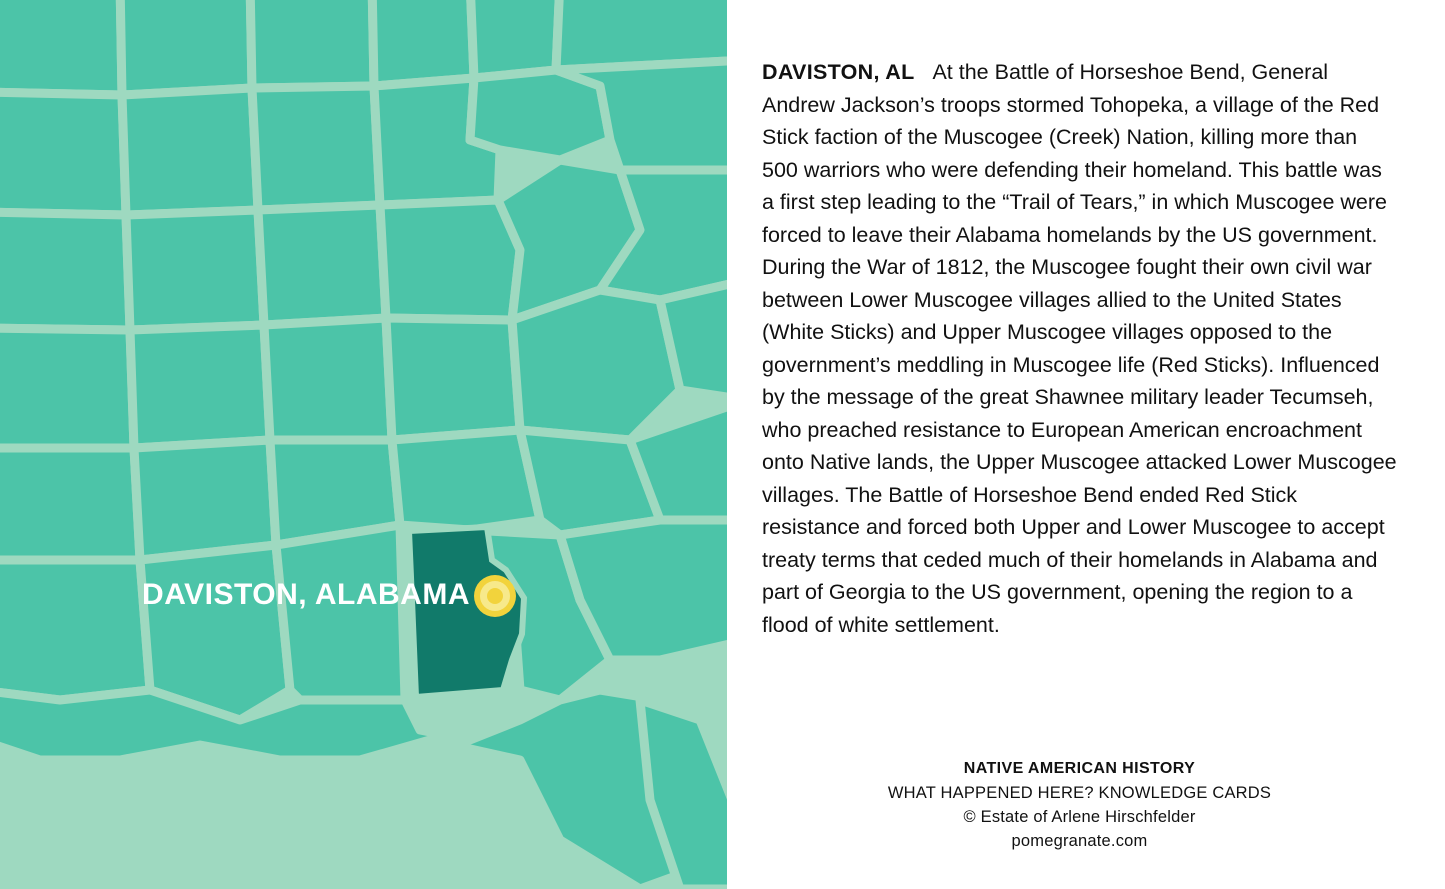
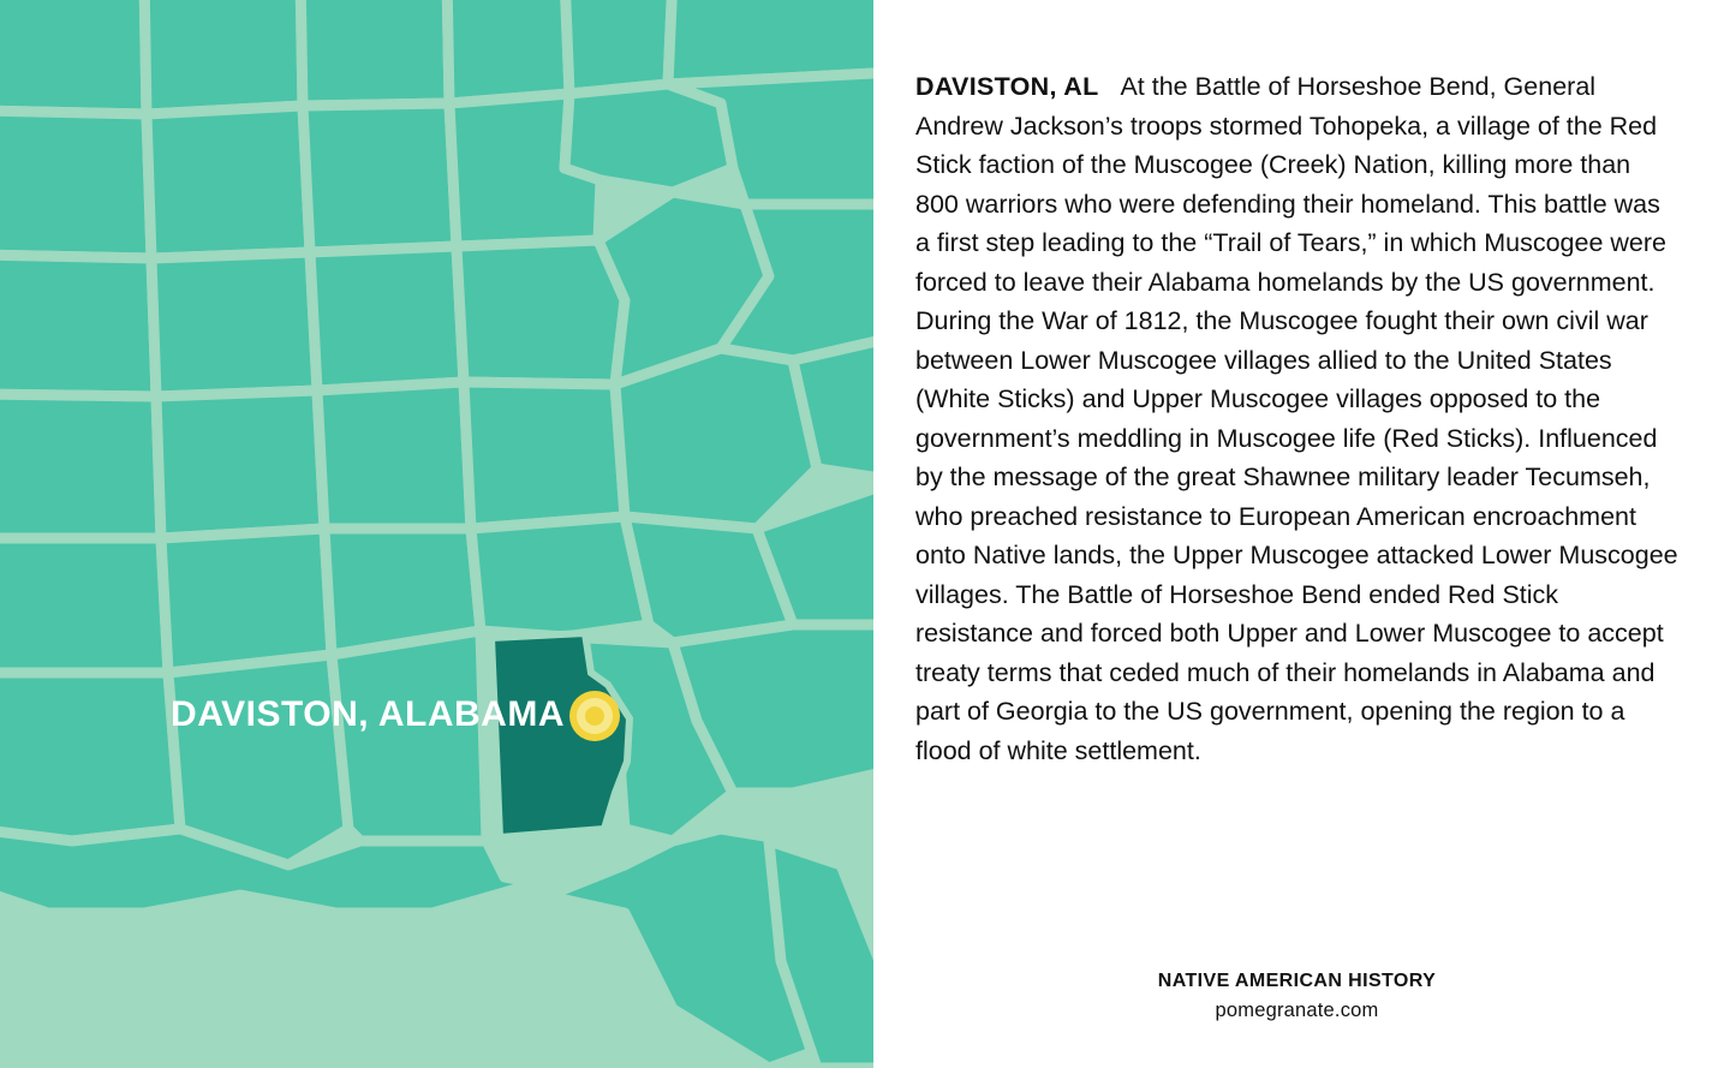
  DAVISTON, ALABAMA
- DAVISTON, AL At the Battle of Horseshoe Bend, General Andrew Jackson’s troops stormed Tohopeka, a village of the Red Stick faction of the Muscogee (Creek) Nation, killing more than 500 warriors who were defending their homeland. This battle was a first step leading to the “Trail of Tears,” in which Muscogee were forced to leave their Alabama homelands by the US government. During the War of 1812, the Muscogee fought their own civil war between Lower Muscogee villages allied to the United States (White Sticks) and Upper Muscogee villages opposed to the government’s meddling in Muscogee life (Red Sticks). Influenced by the message of the great Shawnee military leader Tecumseh, who preached resistance to European American encroachment onto Native lands, the Upper Muscogee attacked Lower Muscogee villages. The Battle of Horseshoe Bend ended Red Stick resistance and forced both Upper and Lower Muscogee to accept treaty terms that ceded much of their homelands in Alabama and part of Georgia to the US government, opening the region to a flood of white settlement.
+ DAVISTON, AL At the Battle of Horseshoe Bend, General Andrew Jackson’s troops stormed Tohopeka, a village of the Red Stick faction of the Muscogee (Creek) Nation, killing more than 800 warriors who were defending their homeland. This battle was a first step leading to the “Trail of Tears,” in which Muscogee were forced to leave their Alabama homelands by the US government. During the War of 1812, the Muscogee fought their own civil war between Lower Muscogee villages allied to the United States (White Sticks) and Upper Muscogee villages opposed to the government’s meddling in Muscogee life (Red Sticks). Influenced by the message of the great Shawnee military leader Tecumseh, who preached resistance to European American encroachment onto Native lands, the Upper Muscogee attacked Lower Muscogee villages. The Battle of Horseshoe Bend ended Red Stick resistance and forced both Upper and Lower Muscogee to accept treaty terms that ceded much of their homelands in Alabama and part of Georgia to the US government, opening the region to a flood of white settlement.
  NATIVE AMERICAN HISTORY
- WHAT HAPPENED HERE? KNOWLEDGE CARDS
- © Estate of Arlene Hirschfelder
  pomegranate.com
